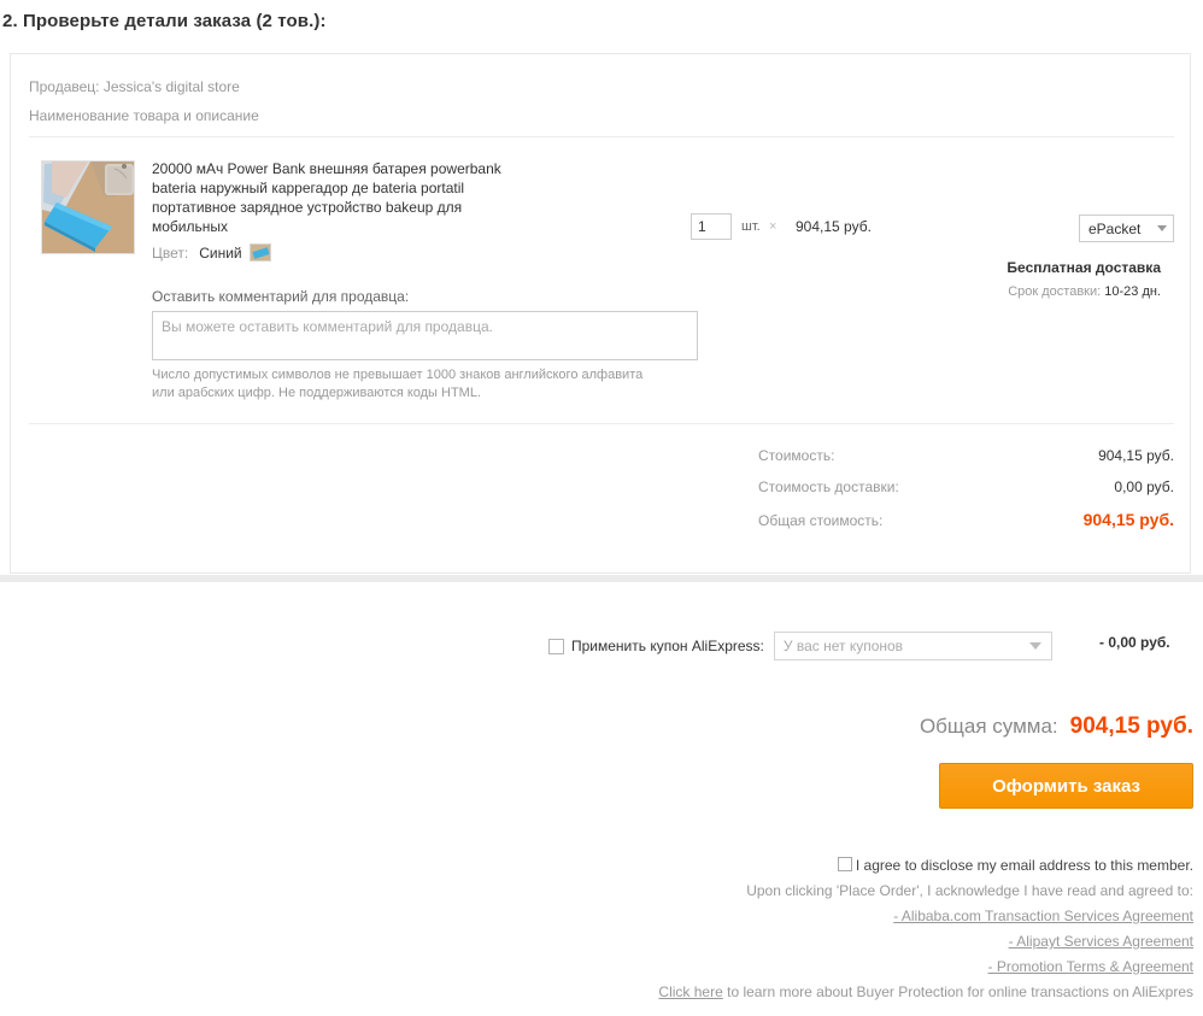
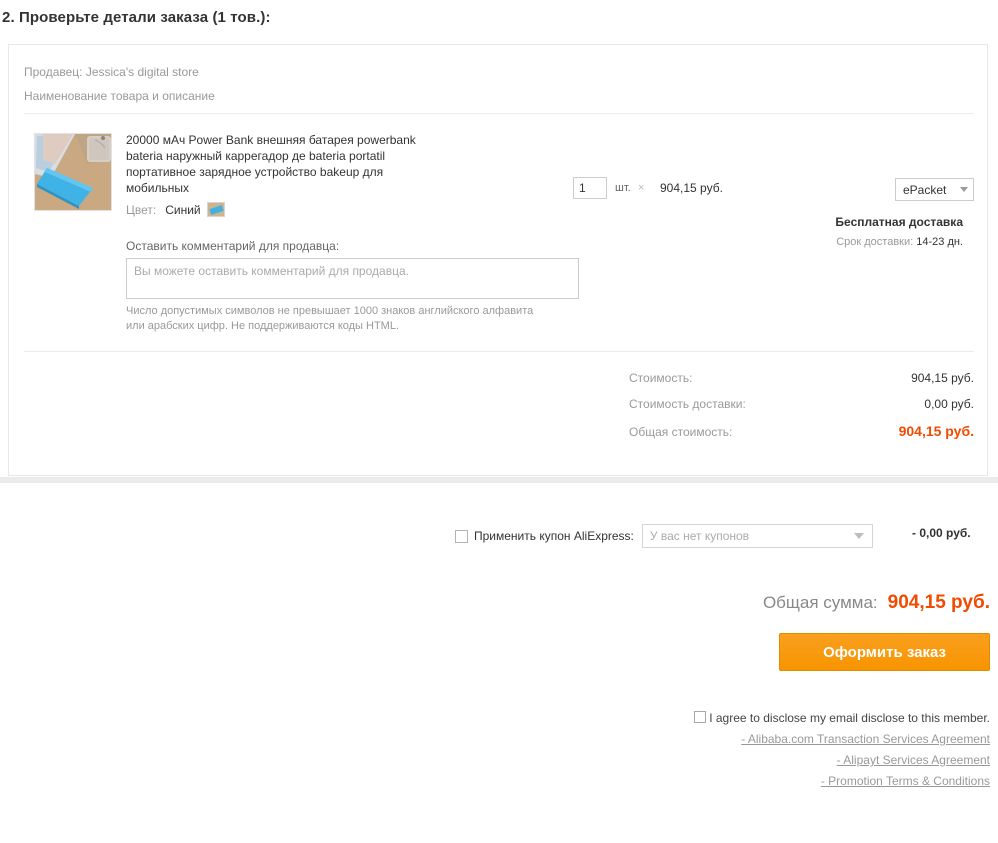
- 2. Проверьте детали заказа (2 тов.):
+ 2. Проверьте детали заказа (1 тов.):
  Продавец: Jessica's digital store
  Наименование товара и описание
  20000 мАч Power Bank внешняя батарея powerbank bateria наружный каррегадор де bateria portatil портативное зарядное устройство bakeup для мобильных
  Цвет:
  Синий
  1
  шт.
  ×
  904,15 руб.
  ePacket
  Бесплатная доставка
- Срок доставки: 10-23 дн.
+ Срок доставки: 14-23 дн.
  Оставить комментарий для продавца:
  Вы можете оставить комментарий для продавца.
  Число допустимых символов не превышает 1000 знаков английского алфавита или арабских цифр. Не поддерживаются коды HTML.
  Стоимость:
  904,15 руб.
  Стоимость доставки:
  0,00 руб.
  Общая стоимость:
  904,15 руб.
  Применить купон AliExpress:
  У вас нет купонов
  - 0,00 руб.
  Общая сумма:
  904,15 руб.
  Оформить заказ
- I agree to disclose my email address to this member.
+ I agree to disclose my email disclose to this member.
- Upon clicking 'Place Order', I acknowledge I have read and agreed to:
  - Alibaba.com Transaction Services Agreement
  - Alipayt Services Agreement
- - Promotion Terms & Agreement
+ - Promotion Terms & Conditions
- Click here to learn more about Buyer Protection for online transactions on AliExpres
